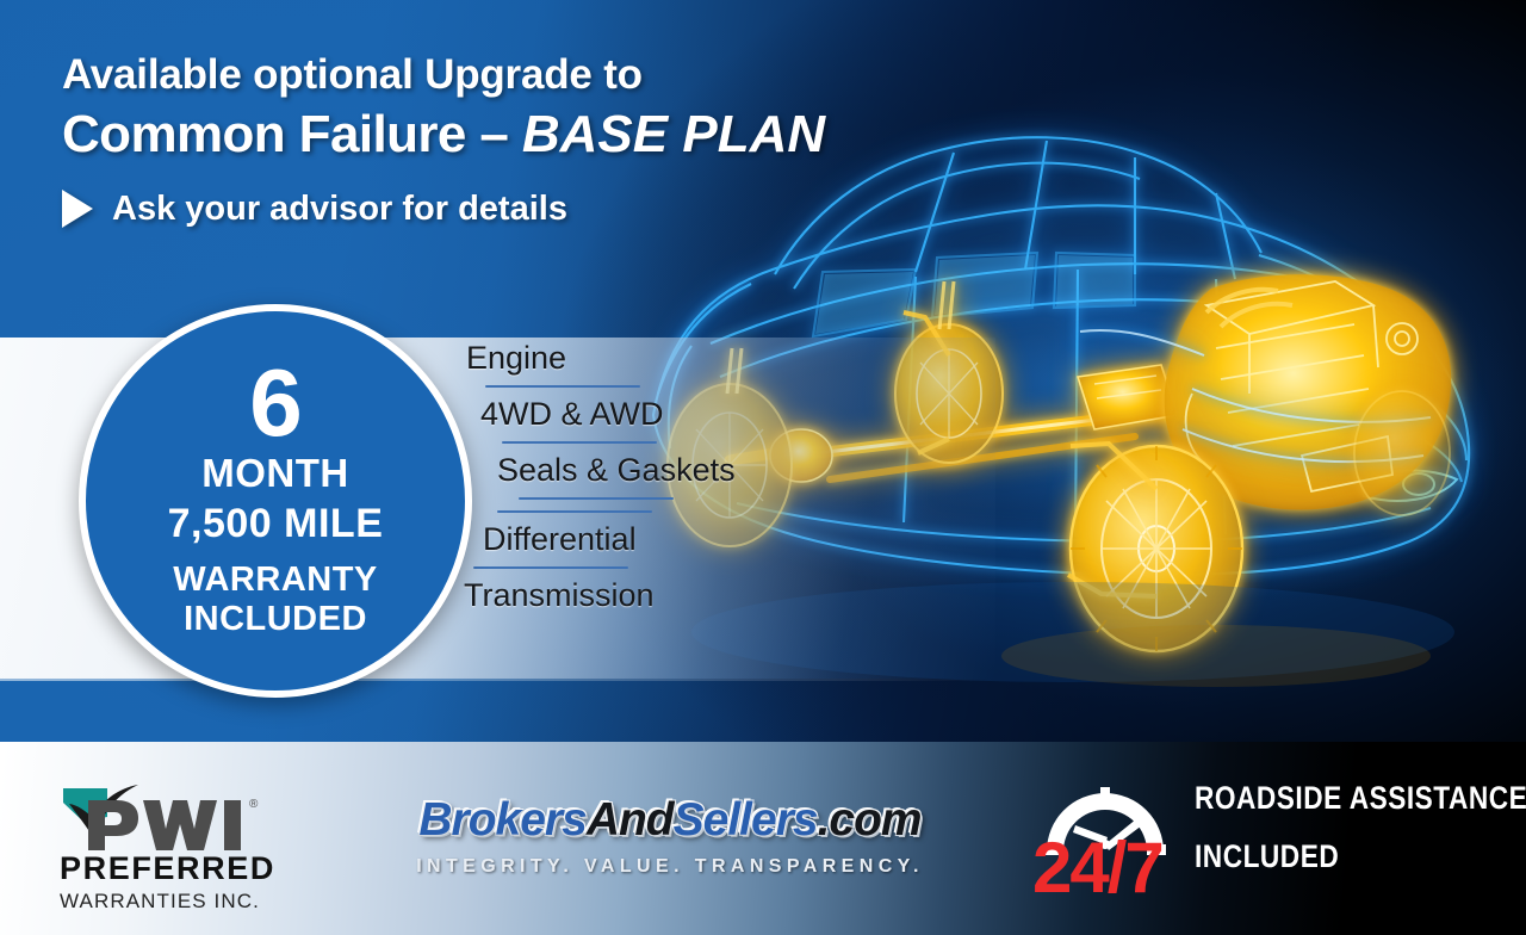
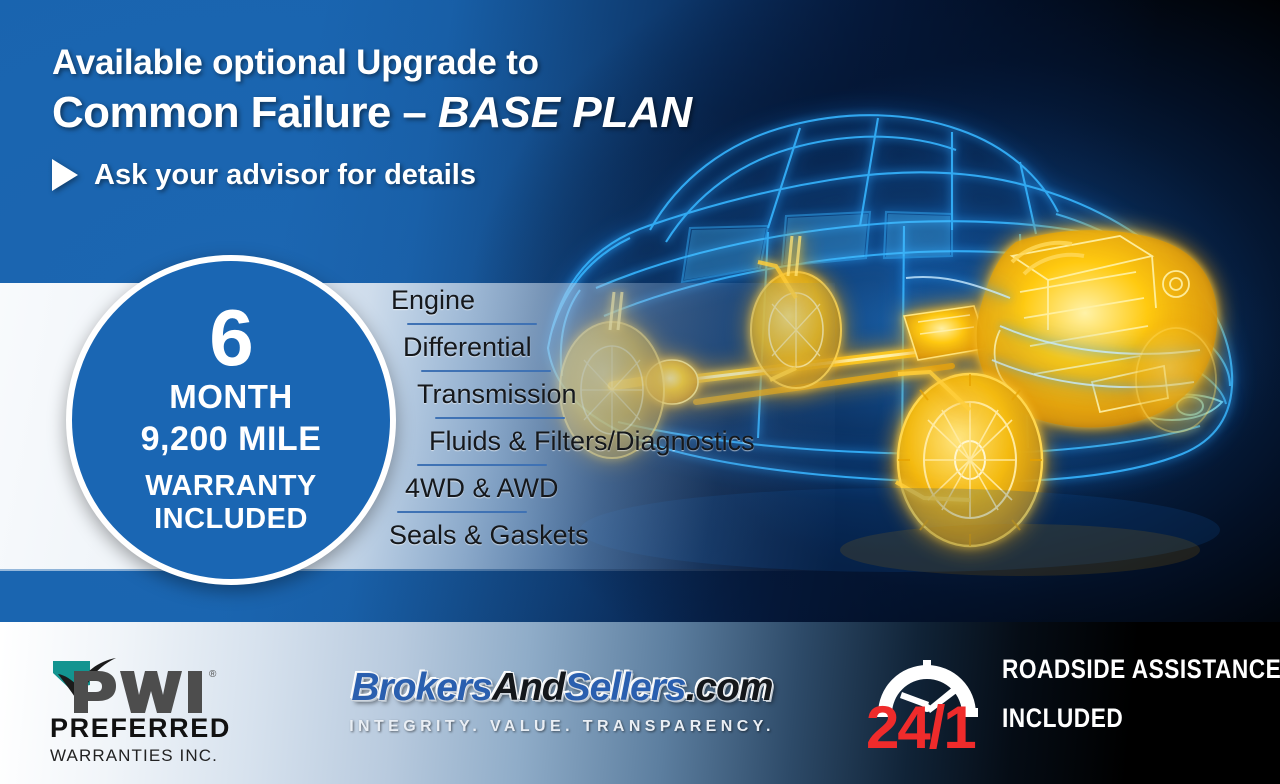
  Available optional Upgrade to
  Common Failure – BASE PLAN
  Ask your advisor for details
  Engine
- 4WD & AWD
+ Differential
- Seals & Gaskets
+ Transmission
+ Fluids & Filters/Diagnostics
- Differential
+ 4WD & AWD
- Transmission
+ Seals & Gaskets
  6
  MONTH
- 7,500 MILE
+ 9,200 MILE
  WARRANTY
  INCLUDED
  ®
  PREFERRED
  WARRANTIES INC.
  BrokersAndSellers.com
  INTEGRITY. VALUE. TRANSPARENCY.
- 24/7
+ 24/1
  ROADSIDE ASSISTANCE
  INCLUDED
